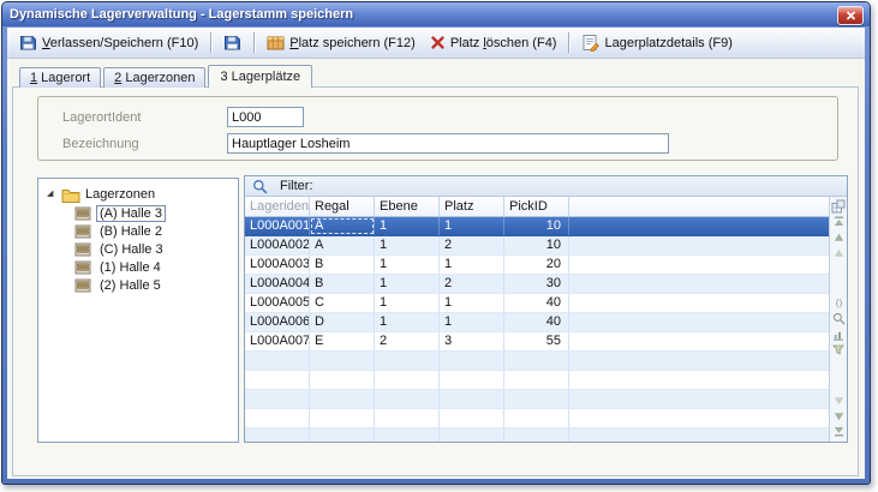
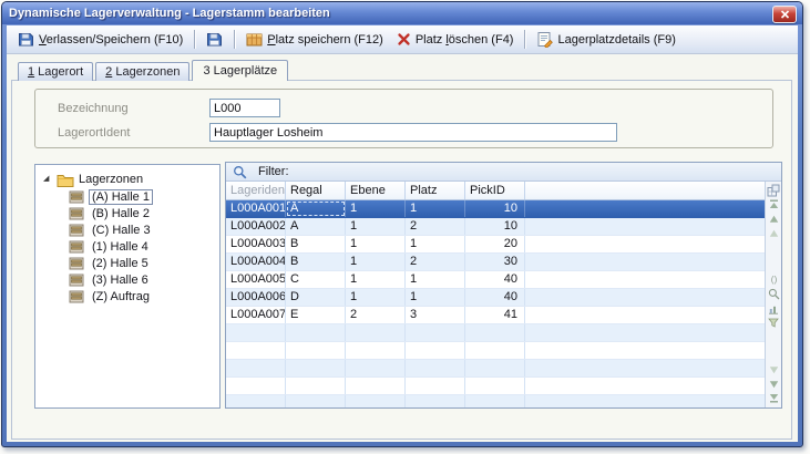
- Dynamische Lagerverwaltung - Lagerstamm speichern
+ Dynamische Lagerverwaltung - Lagerstamm bearbeiten
  Verlassen/Speichern (F10)
  Platz speichern (F12)
  Platz löschen (F4)
  Lagerplatzdetails (F9)
  1 Lagerort
  2 Lagerzonen
  3 Lagerplätze
- LagerortIdent
+ Bezeichnung
  L000
- Bezeichnung
+ LagerortIdent
  Hauptlager Losheim
  Lagerzonen
- (A) Halle 3
+ (A) Halle 1
  (B) Halle 2
  (C) Halle 3
  (1) Halle 4
  (2) Halle 5
+ (3) Halle 6
+ (Z) Auftrag
  Filter:
  Lageriden
  Regal
  Ebene
  Platz
  PickID
  L000A001
  A
  1
  1
  10
  L000A002
  A
  1
  2
  10
  L000A003
  B
  1
  1
  20
  L000A004
  B
  1
  2
  30
  L000A005
  C
  1
  1
  40
  L000A006
  D
  1
  1
  40
  L000A007
  E
  2
  3
- 55
+ 41
  ( )
